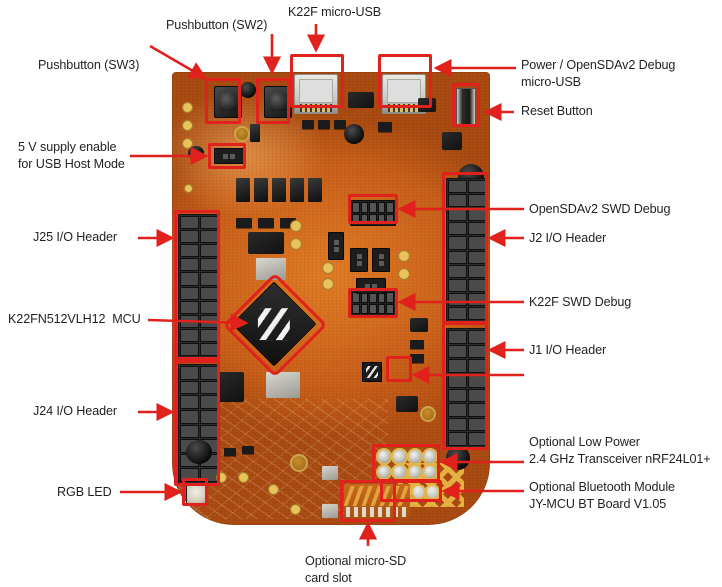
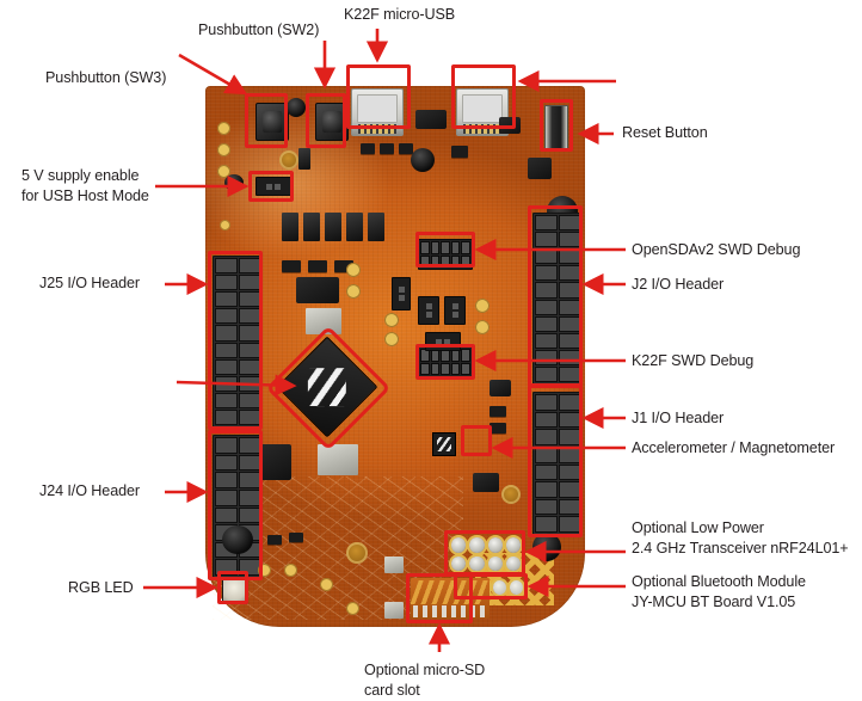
  Pushbutton (SW3)
  Pushbutton (SW2)
  K22F micro-USB
- Power / OpenSDAv2 Debug
- micro-USB
  Reset Button
  5 V supply enable
  for USB Host Mode
  J25 I/O Header
- K22FN512VLH12 MCU
  J24 I/O Header
  RGB LED
  OpenSDAv2 SWD Debug
  J2 I/O Header
  K22F SWD Debug
  J1 I/O Header
+ Accelerometer / Magnetometer
  Optional Low Power
  2.4 GHz Transceiver nRF24L01+
  Optional Bluetooth Module
  JY-MCU BT Board V1.05
  Optional micro-SD
  card slot
